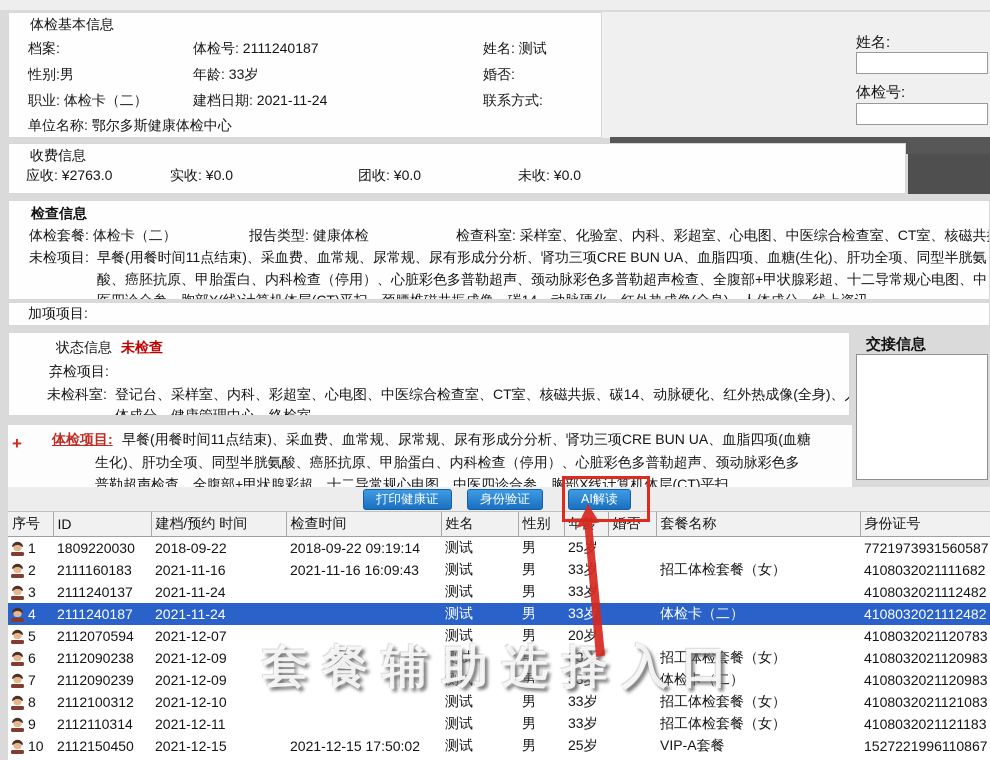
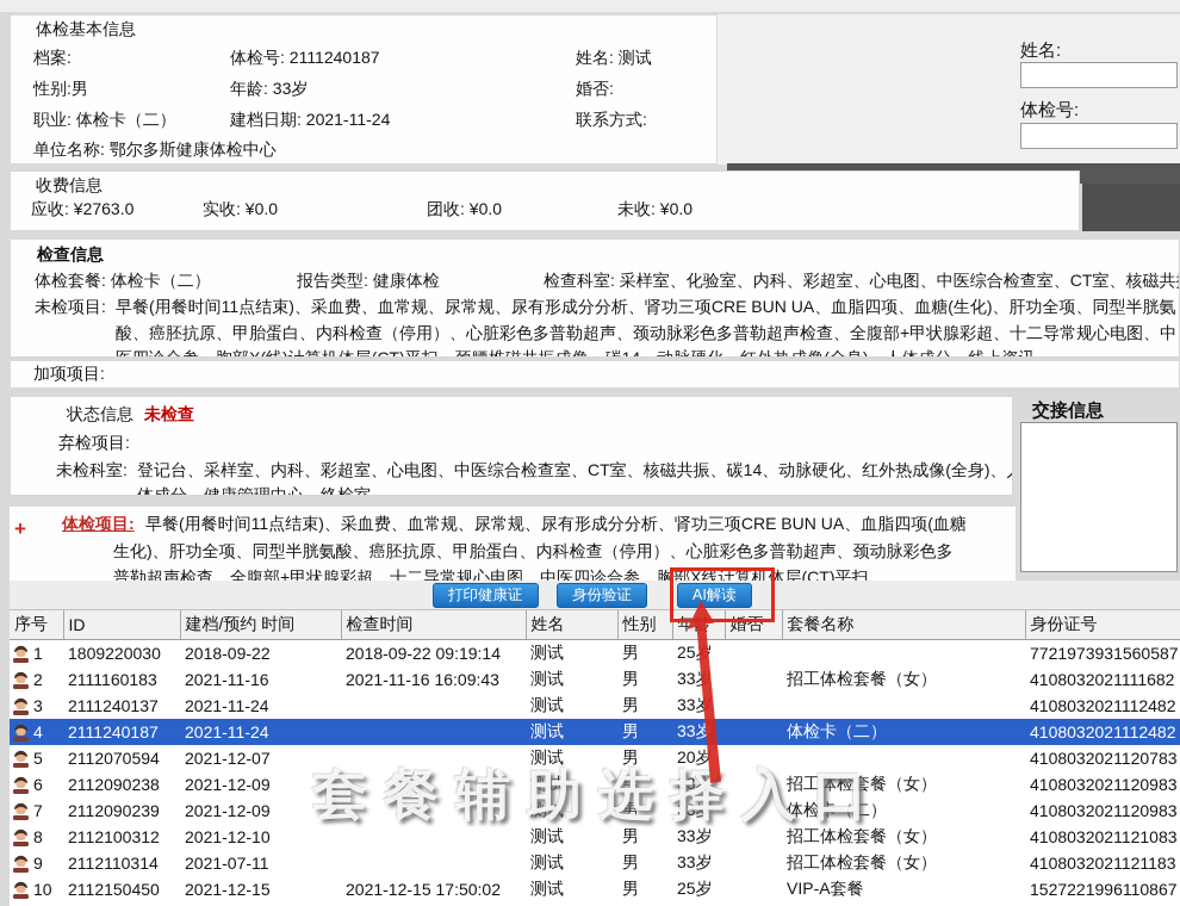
  体检基本信息
  档案:
  体检号: 2111240187
  姓名: 测试
  性别:男
  年龄: 33岁
  婚否:
  职业: 体检卡（二）
  建档日期: 2021-11-24
  联系方式:
  单位名称: 鄂尔多斯健康体检中心
  姓名:
  体检号:
  收费信息
  应收: ¥2763.0
  实收: ¥0.0
  团收: ¥0.0
  未收: ¥0.0
  检查信息
  体检套餐: 体检卡（二）
  报告类型: 健康体检
  检查科室: 采样室、化验室、内科、彩超室、心电图、中医综合检查室、CT室、核磁共
  未检项目:
  早餐(用餐时间11点结束)、采血费、血常规、尿常规、尿有形成分分析、肾功三项CRE BUN UA、血脂四项、血糖(生化)、肝功全项、同型半胱氨
  酸、癌胚抗原、甲胎蛋白、内科检查（停用）、心脏彩色多普勒超声、颈动脉彩色多普勒超声检查、全腹部+甲状腺彩超、十二导常规心电图、中
  加项项目:
  状态信息
  未检查
  弃检项目:
  未检科室:
  登记台、采样室、内科、彩超室、心电图、中医综合检查室、CT室、核磁共振、碳14、动脉硬化、红外热成像(全身)、
  交接信息
  +
  体检项目:
  早餐(用餐时间11点结束)、采血费、血常规、尿常规、尿有形成分分析、肾功三项CRE BUN UA、血脂四项(血糖
  生化)、肝功全项、同型半胱氨酸、癌胚抗原、甲胎蛋白、内科检查（停用）、心脏彩色多普勒超声、颈动脉彩色多
  普勒超声检查、全腹部+甲状腺彩超、十二导常规心电图、中医四诊合参、胸部X线计算机体层(CT)平扫
  打印健康证
  身份验证
  AI解读
  序号	ID	建档/预约 时间	检查时间	姓名	性别	年	婚否	套餐名称	身份证号
  1		1809220030	2018-09-22	2018-09-22 09:19:14	测试	男	25			7721973931560587
  2		2111160183	2021-11-16	2021-11-16 16:09:43	测试	男	33		招工体检套餐（女）	4108032021111682
  3		2111240137	2021-11-24		测试	男	33			4108032021112482
  4		2111240187	2021-11-24		测试	男	33岁		体检卡（二）	4108032021112482
  5		2112070594	2021-12-07		测试	男	20岁			4108032021120783
  6		2112090238	2021-12-09		测试	男	33岁		招工体检套餐（女）	4108032021120983
  7		2112090239	2021-12-09		测试	男	33岁		体检卡（二）	4108032021120983
  8		2112100312	2021-12-10		测试	男	33岁		招工体检套餐（女）	4108032021121083
- 9		2112110314	2021-12-11		测试	男	33岁		招工体检套餐（女）	4108032021121183
+ 9		2112110314	2021-07-11		测试	男	33岁		招工体检套餐（女）	4108032021121183
  10		2112150450	2021-12-15	2021-12-15 17:50:02	测试	男	25岁		VIP-A套餐	1527221996110867
  套餐辅助选择入口
